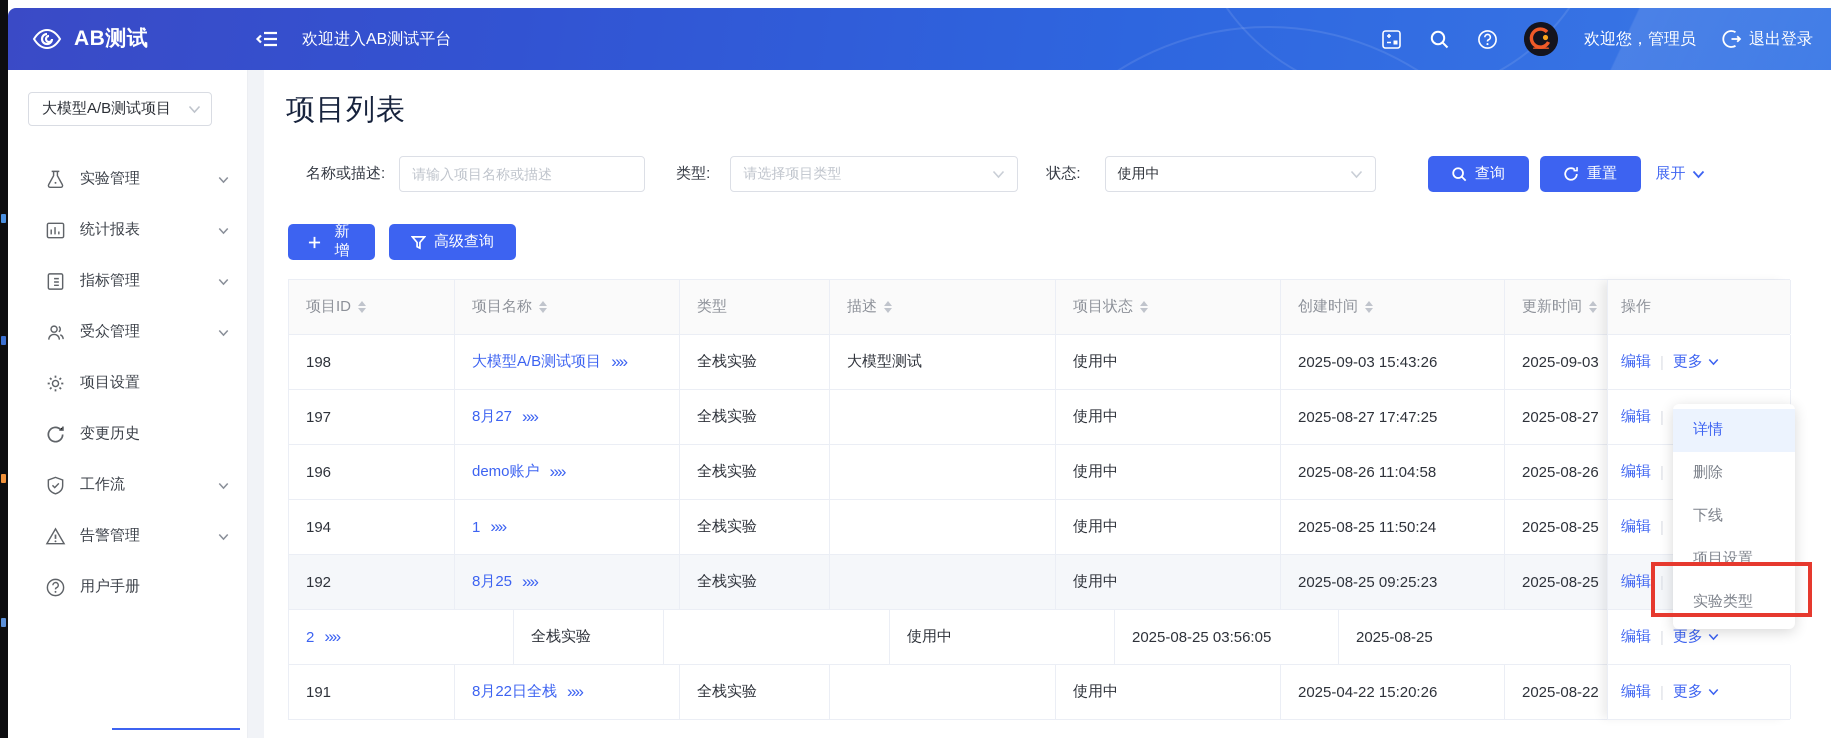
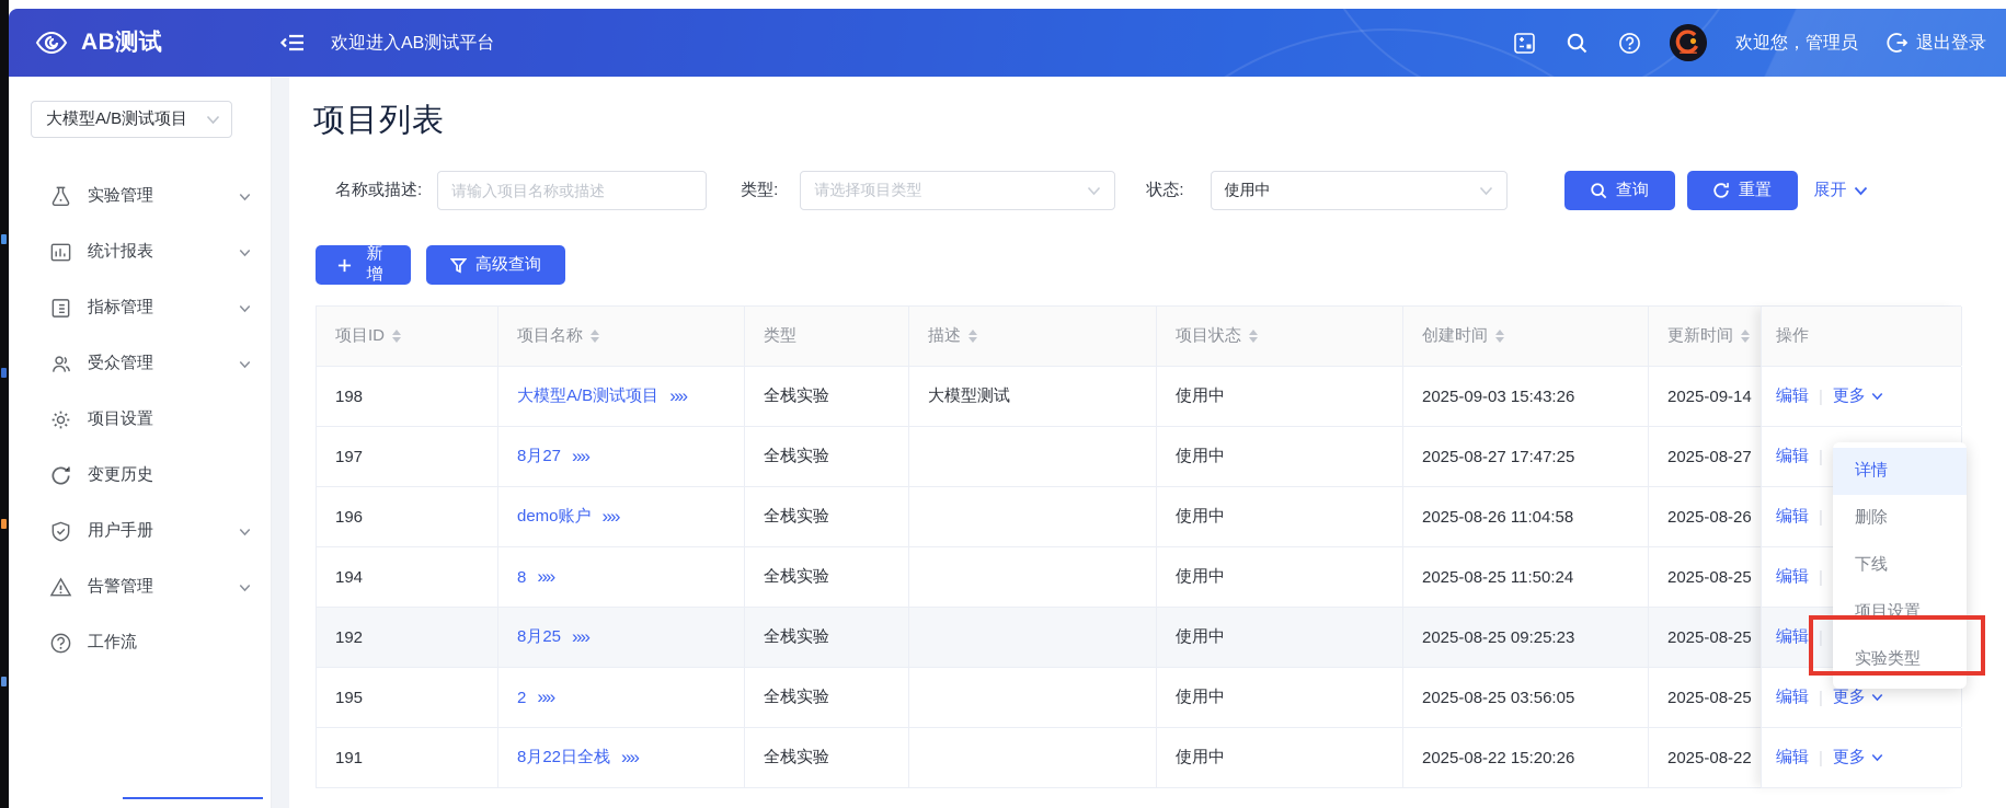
  AB测试
  欢迎进入AB测试平台
  欢迎您，管理员
  退出登录
  大模型A/B测试项目
  实验管理
  统计报表
  指标管理
  受众管理
  项目设置
  变更历史
- 工作流
+ 用户手册
  告警管理
- 用户手册
+ 工作流
  项目列表
  名称或描述:
  请输入项目名称或描述
  类型:
  请选择项目类型
  状态:
  使用中
  查询
  重置
  展开
  新增
  高级查询
  项目ID
  项目名称
  类型
  描述
  项目状态
  创建时间
  更新时间
  198
  大模型A/B测试项目
  »»
  全栈实验
  大模型测试
  使用中
  2025-09-03 15:43:26
- 2025-09-03
+ 2025-09-14
  197
  8月27
  »»
  全栈实验
  使用中
  2025-08-27 17:47:25
  2025-08-27
  196
  demo账户
  »»
  全栈实验
  使用中
  2025-08-26 11:04:58
  2025-08-26
  194
- 1
+ 8
  »»
  全栈实验
  使用中
  2025-08-25 11:50:24
  2025-08-25
  192
  8月25
  »»
  全栈实验
  使用中
  2025-08-25 09:25:23
  2025-08-25
+ 195
  2
  »»
  全栈实验
  使用中
  2025-08-25 03:56:05
  2025-08-25
  191
  8月22日全栈
  »»
  全栈实验
  使用中
- 2025-04-22 15:20:26
+ 2025-08-22 15:20:26
  2025-08-22
  操作
  编辑
  更多
  编辑
  |
  编辑
  编辑
  编辑
  编辑
  更多
  编辑
  更多
  详情
  删除
  下线
  项目设置
  实验类型
